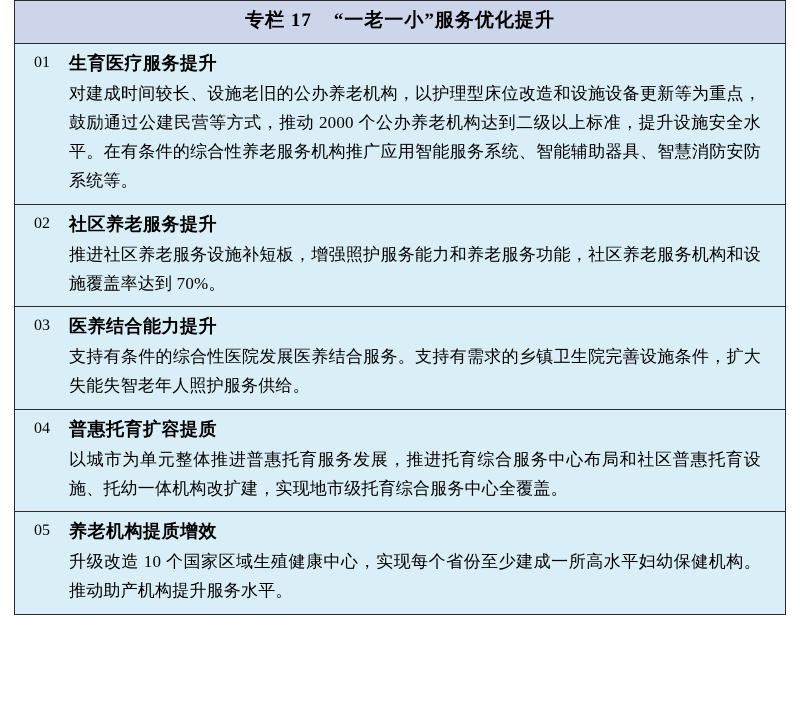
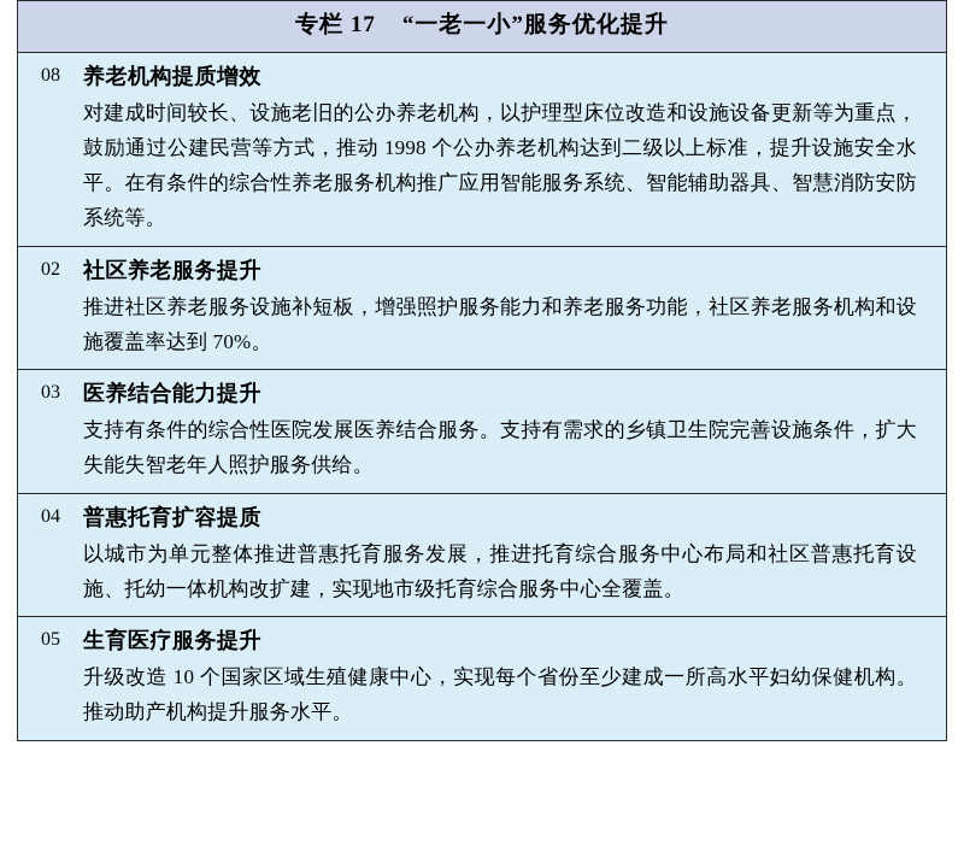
  专栏 17 “一老一小”服务优化提升
- 01
+ 08
- 生育医疗服务提升
+ 养老机构提质增效
- 对建成时间较长、设施老旧的公办养老机构，以护理型床位改造和设施设备更新等为重点，鼓励通过公建民营等方式，推动 2000 个公办养老机构达到二级以上标准，提升设施安全水平。在有条件的综合性养老服务机构推广应用智能服务系统、智能辅助器具、智慧消防安防系统等。
+ 对建成时间较长、设施老旧的公办养老机构，以护理型床位改造和设施设备更新等为重点，鼓励通过公建民营等方式，推动 1998 个公办养老机构达到二级以上标准，提升设施安全水平。在有条件的综合性养老服务机构推广应用智能服务系统、智能辅助器具、智慧消防安防系统等。
  02
  社区养老服务提升
  推进社区养老服务设施补短板，增强照护服务能力和养老服务功能，社区养老服务机构和设施覆盖率达到 70%。
  03
  医养结合能力提升
  支持有条件的综合性医院发展医养结合服务。支持有需求的乡镇卫生院完善设施条件，扩大失能失智老年人照护服务供给。
  04
  普惠托育扩容提质
  以城市为单元整体推进普惠托育服务发展，推进托育综合服务中心布局和社区普惠托育设施、托幼一体机构改扩建，实现地市级托育综合服务中心全覆盖。
  05
- 养老机构提质增效
+ 生育医疗服务提升
  升级改造 10 个国家区域生殖健康中心，实现每个省份至少建成一所高水平妇幼保健机构。推动助产机构提升服务水平。
